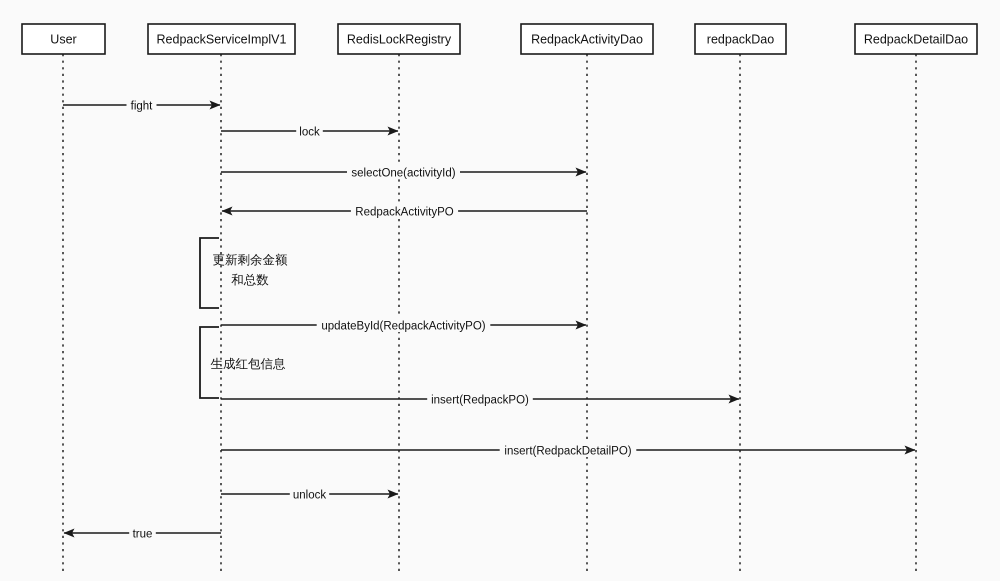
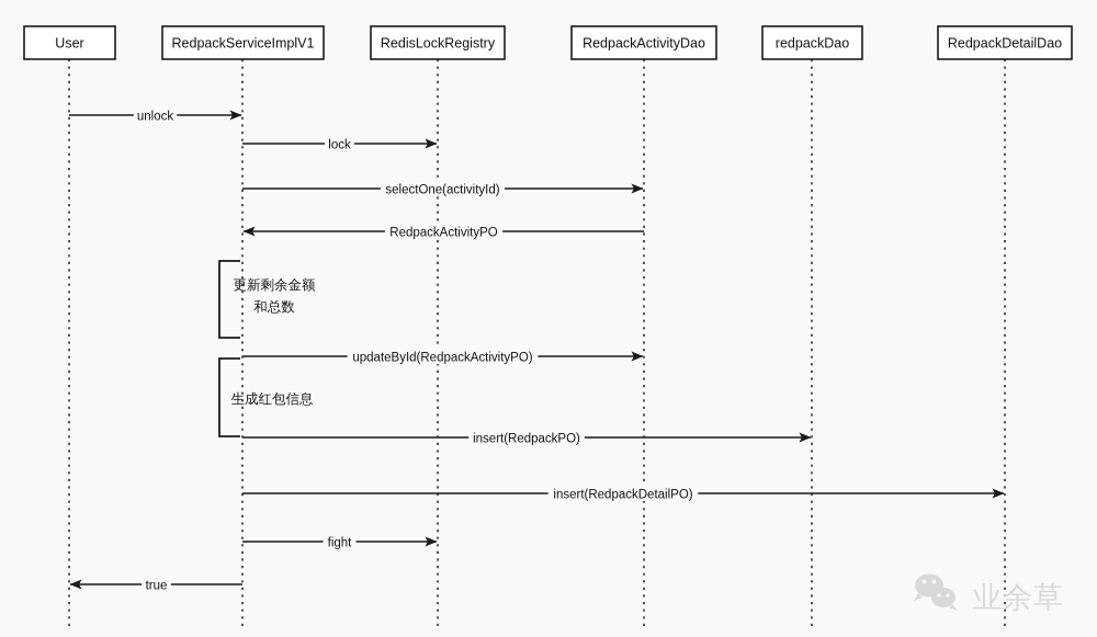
  User
  RedpackServiceImplV1
  RedisLockRegistry
  RedpackActivityDao
  redpackDao
  RedpackDetailDao
  更新剩余金额
  和总数
  生成红包信息
- fight
+ unlock
  lock
  selectOne(activityId)
  RedpackActivityPO
  updateById(RedpackActivityPO)
  insert(RedpackPO)
  insert(RedpackDetailPO)
- unlock
+ fight
  true
+ 业余草
